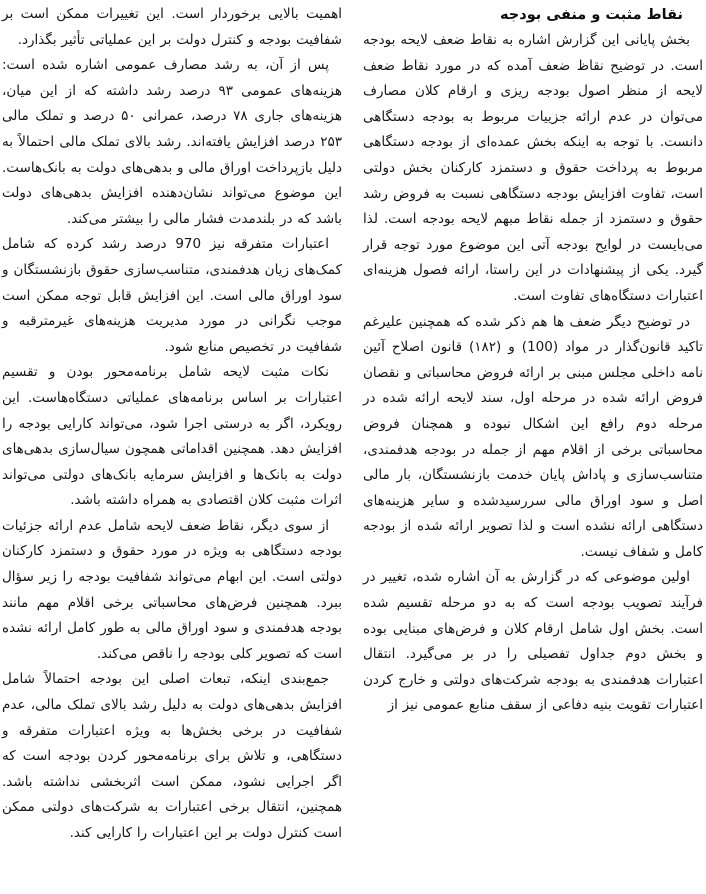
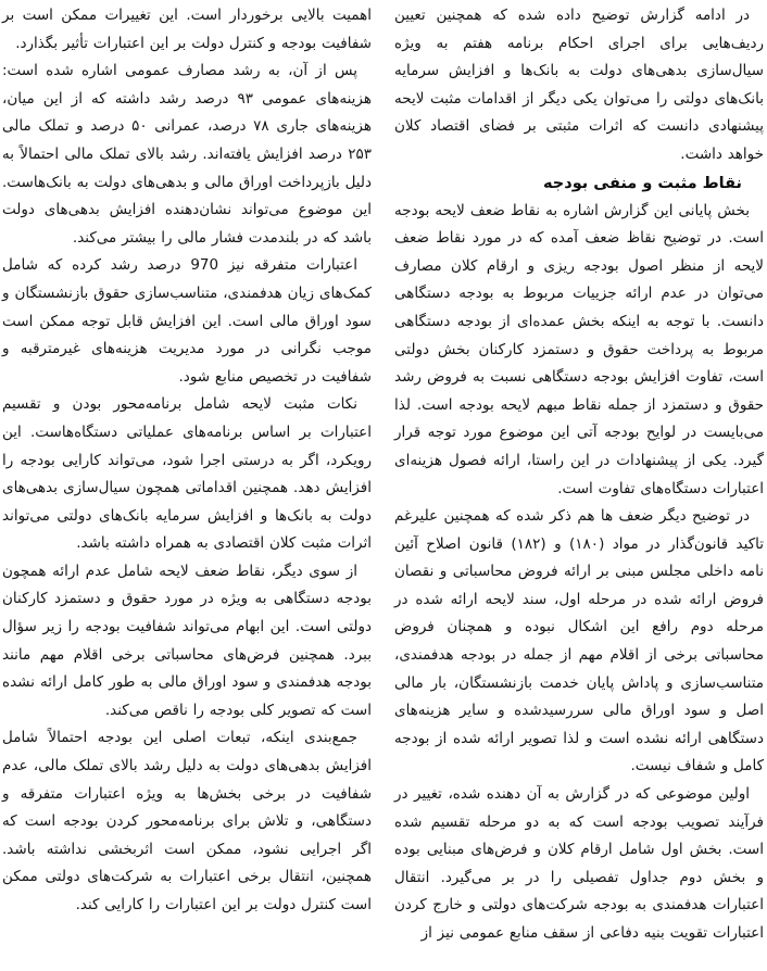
+ در ادامه گزارش توضیح داده شده که همچنین تعیین ردیف‌هایی برای اجرای احکام برنامه هفتم به ویژه سیال‌سازی بدهی‌های دولت به بانک‌ها و افزایش سرمایه بانک‌های دولتی را می‌توان یکی دیگر از اقدامات مثبت لایحه پیشنهادی دانست که اثرات مثبتی بر فضای اقتصاد کلان خواهد داشت.
  نقاط مثبت و منفی بودجه
  بخش پایانی این گزارش اشاره به نقاط ضعف لایحه بودجه است. در توضیح نقاظ ضعف آمده که در مورد نقاط ضعف لایحه از منظر اصول بودجه ریزی و ارقام کلان مصارف می‌توان در عدم ارائه جزییات مربوط به بودجه دستگاهی دانست. با توجه به اینکه بخش عمده‌ای از بودجه دستگاهی مربوط به پرداخت حقوق و دستمزد کارکنان بخش دولتی است، تفاوت افزایش بودجه دستگاهی نسبت به فروض رشد حقوق و دستمزد از جمله نقاط مبهم لایحه بودجه است. لذا می‌بایست در لوایح بودجه آتی این موضوع مورد توجه قرار گیرد. یکی از پیشنهادات در این راستا، ارائه فصول هزینه‌ای اعتبارات دستگاه‌های تفاوت است.
- در توضیح دیگر ضعف ها هم ذکر شده که همچنین علیرغم تاکید قانون‌گذار در مواد (100) و (۱۸۲) قانون اصلاح آئین نامه داخلی مجلس مبنی بر ارائه فروض محاسباتی و نقصان فروض ارائه شده در مرحله اول، سند لایحه ارائه شده در مرحله دوم رافع این اشکال نبوده و همچنان فروض محاسباتی برخی از اقلام مهم از جمله در بودجه هدفمندی، متناسب‌سازی و پاداش پایان خدمت بازنشستگان، بار مالی اصل و سود اوراق مالی سررسیدشده و سایر هزینه‌های دستگاهی ارائه نشده است و لذا تصویر ارائه شده از بودجه کامل و شفاف نیست.
+ در توضیح دیگر ضعف ها هم ذکر شده که همچنین علیرغم تاکید قانون‌گذار در مواد (۱۸۰) و (۱۸۲) قانون اصلاح آئین نامه داخلی مجلس مبنی بر ارائه فروض محاسباتی و نقصان فروض ارائه شده در مرحله اول، سند لایحه ارائه شده در مرحله دوم رافع این اشکال نبوده و همچنان فروض محاسباتی برخی از اقلام مهم از جمله در بودجه هدفمندی، متناسب‌سازی و پاداش پایان خدمت بازنشستگان، بار مالی اصل و سود اوراق مالی سررسیدشده و سایر هزینه‌های دستگاهی ارائه نشده است و لذا تصویر ارائه شده از بودجه کامل و شفاف نیست.
- اولین موضوعی که در گزارش به آن اشاره شده، تغییر در فرآیند تصویب بودجه است که به دو مرحله تقسیم شده است. بخش اول شامل ارقام کلان و فرض‌های مبنایی بوده و بخش دوم جداول تفصیلی را در بر می‌گیرد. انتقال اعتبارات هدفمندی به بودجه شرکت‌های دولتی و خارج کردن اعتبارات تقویت بنیه دفاعی از سقف منابع عمومی نیز از
+ اولین موضوعی که در گزارش به آن دهنده شده، تغییر در فرآیند تصویب بودجه است که به دو مرحله تقسیم شده است. بخش اول شامل ارقام کلان و فرض‌های مبنایی بوده و بخش دوم جداول تفصیلی را در بر می‌گیرد. انتقال اعتبارات هدفمندی به بودجه شرکت‌های دولتی و خارج کردن اعتبارات تقویت بنیه دفاعی از سقف منابع عمومی نیز از
- اهمیت بالایی برخوردار است. این تغییرات ممکن است بر شفافیت بودجه و کنترل دولت بر این عملیاتی تأثیر بگذارد.
+ اهمیت بالایی برخوردار است. این تغییرات ممکن است بر شفافیت بودجه و کنترل دولت بر این اعتبارات تأثیر بگذارد.
  پس از آن، به رشد مصارف عمومی اشاره شده است: هزینه‌های عمومی ۹۳ درصد رشد داشته که از این میان، هزینه‌های جاری ۷۸ درصد، عمرانی ۵۰ درصد و تملک مالی ۲۵۳ درصد افزایش یافته‌اند. رشد بالای تملک مالی احتمالاً به دلیل بازپرداخت اوراق مالی و بدهی‌های دولت به بانک‌هاست. این موضوع میتواند نشان‌دهنده افزایش بدهی‌های دولت باشد که در بلندمدت فشار مالی را بیشتر می‌کند.
  اعتبارات متفرقه نیز 970 درصد رشد کرده که شامل کمک‌های زیان هدفمندی، متناسب‌سازی حقوق بازنشستگان و سود اوراق مالی است. این افزایش قابل توجه ممکن است موجب نگرانی در مورد مدیریت هزینه‌های غیرمترقبه و شفافیت در تخصیص منابع شود.
  نکات مثبت لایحه شامل برنامه‌محور بودن و تقسیم اعتبارات بر اساس برنامه‌های عملیاتی دستگاه‌هاست. این رویکرد، اگر به درستی اجرا شود، می‌تواند کارایی بودجه را افزایش دهد. همچنین اقداماتی همچون سیال‌سازی بدهی‌های دولت به بانک‌ها و افزایش سرمایه بانک‌های دولتی می‌تواند اثرات مثبت کلان اقتصادی به همراه داشته باشد.
- از سوی دیگر، نقاط ضعف لایحه شامل عدم ارائه جزئیات بودجه دستگاهی به ویژه در مورد حقوق و دستمزد کارکنان دولتی است. این ابهام می‌تواند شفافیت بودجه را زیر سؤال ببرد. همچنین فرض‌های محاسباتی برخی اقلام مهم مانند بودجه هدفمندی و سود اوراق مالی به طور کامل ارائه نشده است که تصویر کلی بودجه را ناقص می‌کند.
+ از سوی دیگر، نقاط ضعف لایحه شامل عدم ارائه همچون بودجه دستگاهی به ویژه در مورد حقوق و دستمزد کارکنان دولتی است. این ابهام می‌تواند شفافیت بودجه را زیر سؤال ببرد. همچنین فرض‌های محاسباتی برخی اقلام مهم مانند بودجه هدفمندی و سود اوراق مالی به طور کامل ارائه نشده است که تصویر کلی بودجه را ناقص می‌کند.
  جمع‌بندی اینکه، تبعات اصلی این بودجه احتمالاً شامل افزایش بدهی‌های دولت به دلیل رشد بالای تملک مالی، عدم شفافیت در برخی بخش‌ها به ویژه اعتبارات متفرقه و دستگاهی، و تلاش برای برنامه‌محور کردن بودجه است که اگر اجرایی نشود، ممکن است اثربخشی نداشته باشد. همچنین، انتقال برخی اعتبارات به شرکت‌های دولتی ممکن است کنترل دولت بر این اعتبارات را کارایی کند.
